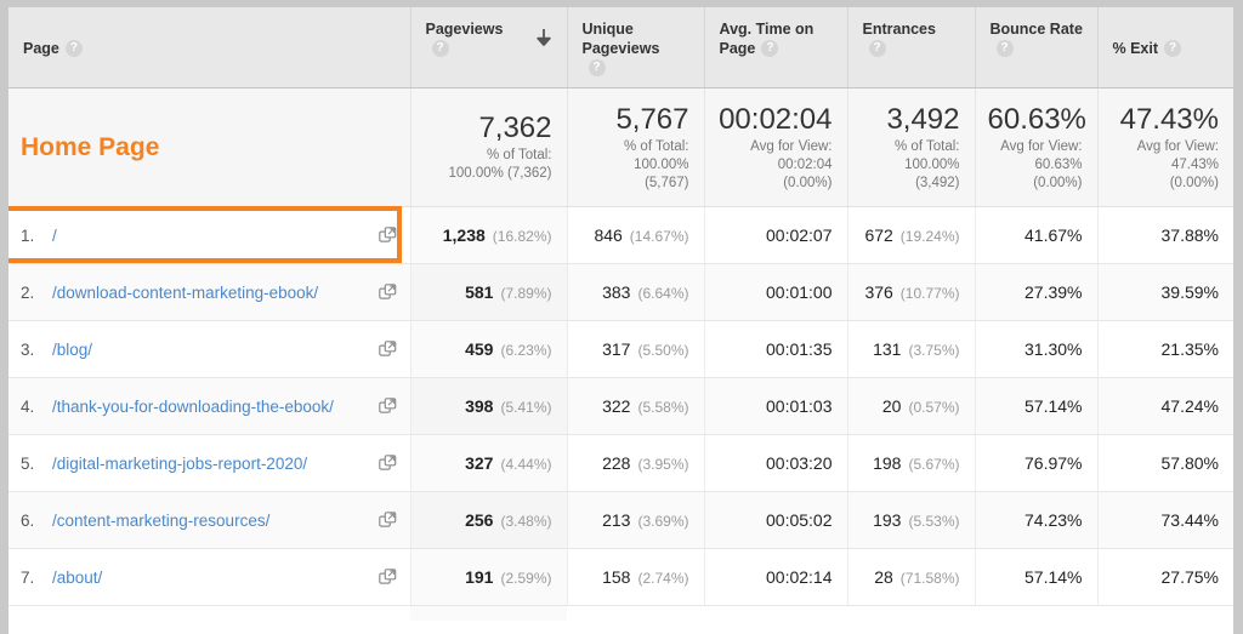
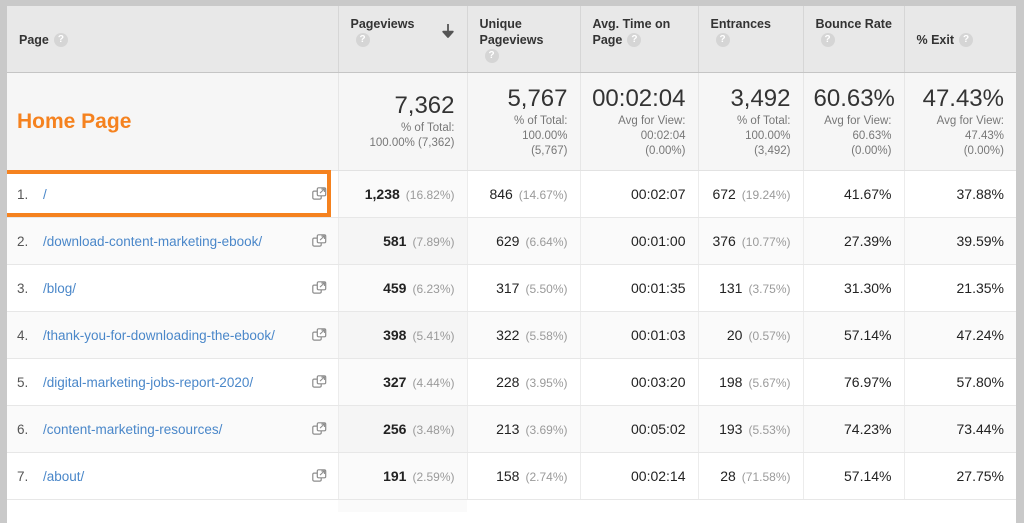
  Page ?	Pageviews ?	Unique Pageviews ?	Avg. Time on Page ?	Entrances ?	Bounce Rate ?	% Exit ?
  Home Page	7,362 % of Total: 100.00% (7,362)	5,767 % of Total: 100.00% (5,767)	00:02:04 Avg for View: 00:02:04 (0.00%)	3,492 % of Total: 100.00% (3,492)	60.63% Avg for View: 60.63% (0.00%)	47.43% Avg for View: 47.43% (0.00%)
  1. /	1,238 (16.82%)	846 (14.67%)	00:02:07	672 (19.24%)	41.67%	37.88%
- 2. /download-content-marketing-ebook/	581 (7.89%)	383 (6.64%)	00:01:00	376 (10.77%)	27.39%	39.59%
+ 2. /download-content-marketing-ebook/	581 (7.89%)	629 (6.64%)	00:01:00	376 (10.77%)	27.39%	39.59%
  3. /blog/	459 (6.23%)	317 (5.50%)	00:01:35	131 (3.75%)	31.30%	21.35%
  4. /thank-you-for-downloading-the-ebook/	398 (5.41%)	322 (5.58%)	00:01:03	20 (0.57%)	57.14%	47.24%
  5. /digital-marketing-jobs-report-2020/	327 (4.44%)	228 (3.95%)	00:03:20	198 (5.67%)	76.97%	57.80%
  6. /content-marketing-resources/	256 (3.48%)	213 (3.69%)	00:05:02	193 (5.53%)	74.23%	73.44%
  7. /about/	191 (2.59%)	158 (2.74%)	00:02:14	28 (71.58%)	57.14%	27.75%
